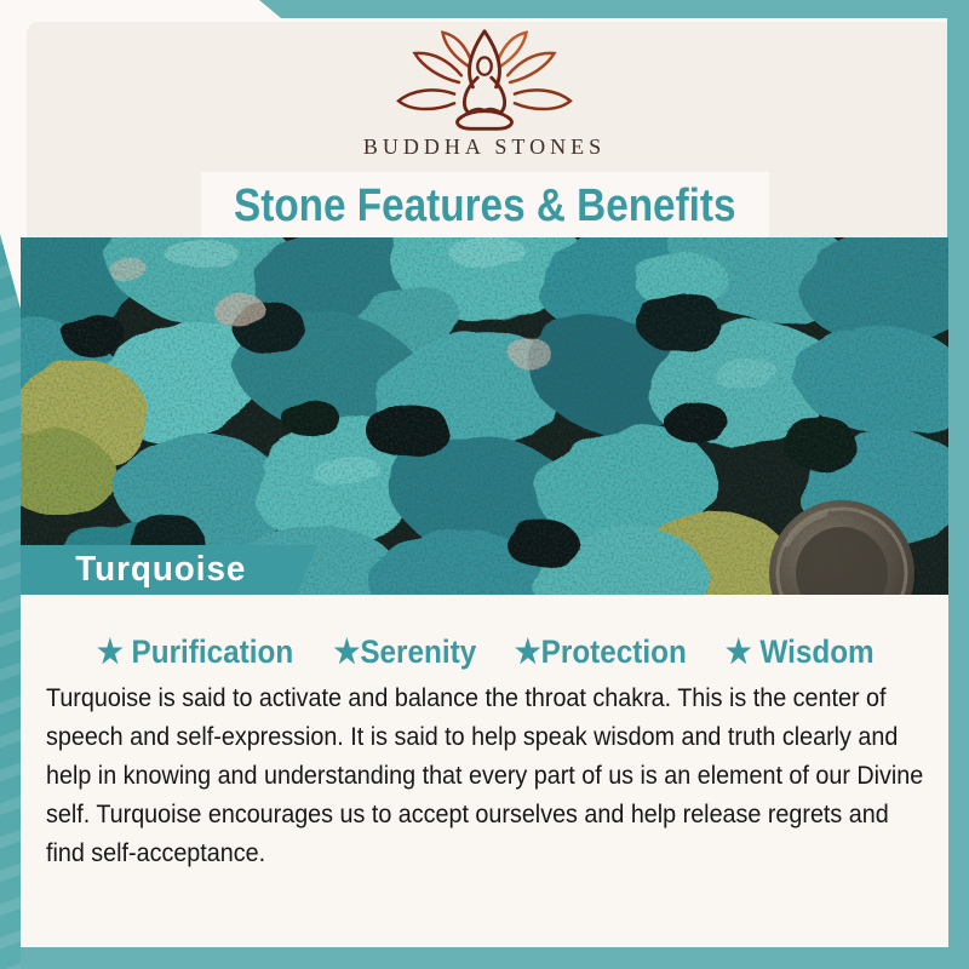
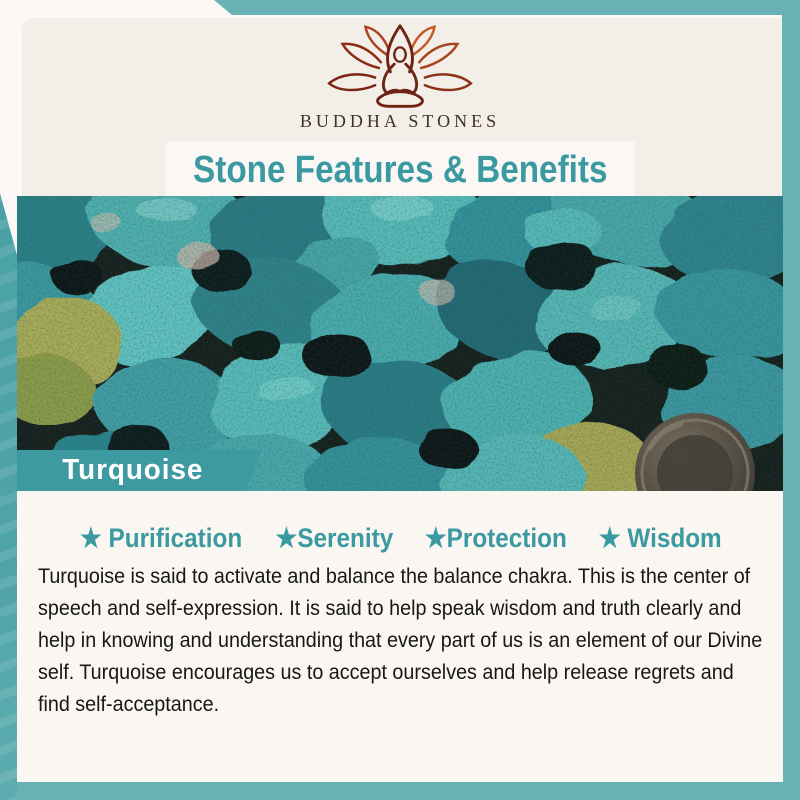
  BUDDHA STONES
  Stone Features & Benefits
  Turquoise
  ★ Purification ★Serenity ★Protection ★ Wisdom
- Turquoise is said to activate and balance the throat chakra. This is the center of speech and self-expression. It is said to help speak wisdom and truth clearly and help in knowing and understanding that every part of us is an element of our Divine self. Turquoise encourages us to accept ourselves and help release regrets and find self-acceptance.
+ Turquoise is said to activate and balance the balance chakra. This is the center of speech and self-expression. It is said to help speak wisdom and truth clearly and help in knowing and understanding that every part of us is an element of our Divine self. Turquoise encourages us to accept ourselves and help release regrets and find self-acceptance.
